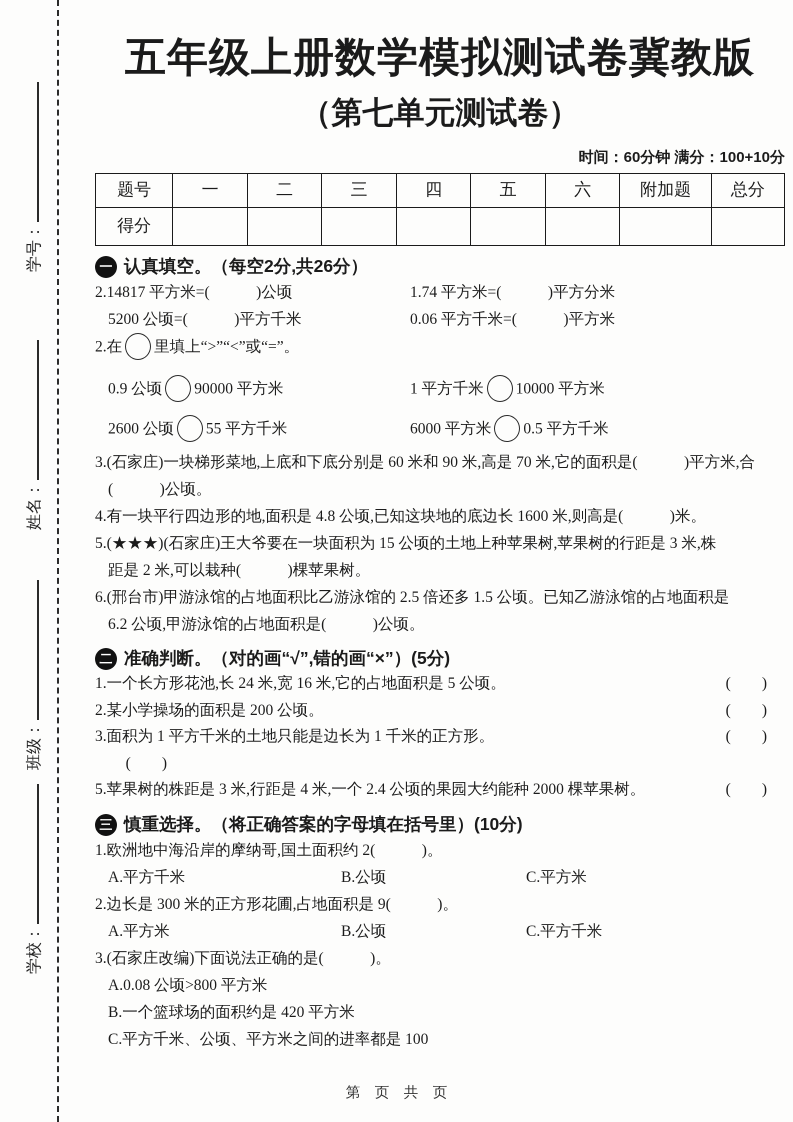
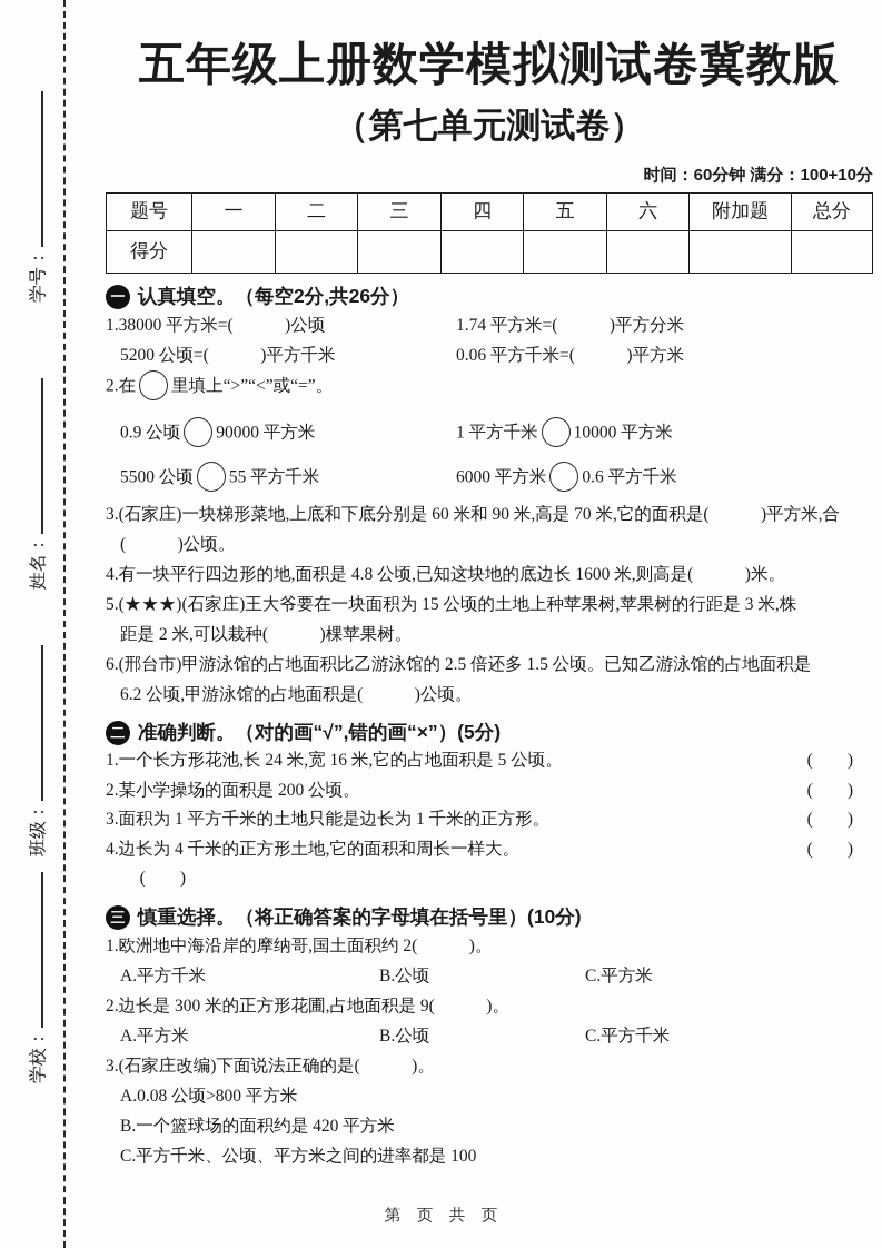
  五年级上册数学模拟测试卷冀教版
  （第七单元测试卷）
  时间：60分钟 满分：100+10分
  题号	一	二	三	四	五	六	附加题	总分
  得分
  一
  认真填空。（每空2分,共26分）
- 2.14817 平方米=( )公顷
+ 1.38000 平方米=( )公顷
  1.74 平方米=( )平方分米
  5200 公顷=( )平方千米
  0.06 平方千米=( )平方米
  2.在 里填上“>”“<”或“=”。
  0.9 公顷 90000 平方米
  1 平方千米 10000 平方米
- 2600 公顷 55 平方千米
+ 5500 公顷 55 平方千米
- 6000 平方米 0.5 平方千米
+ 6000 平方米 0.6 平方千米
  3.(石家庄)一块梯形菜地,上底和下底分别是 60 米和 90 米,高是 70 米,它的面积是( )平方米,合
  ( )公顷。
  4.有一块平行四边形的地,面积是 4.8 公顷,已知这块地的底边长 1600 米,则高是( )米。
  5.(★★★)(石家庄)王大爷要在一块面积为 15 公顷的土地上种苹果树,苹果树的行距是 3 米,株
  距是 2 米,可以栽种( )棵苹果树。
  6.(邢台市)甲游泳馆的占地面积比乙游泳馆的 2.5 倍还多 1.5 公顷。已知乙游泳馆的占地面积是
  6.2 公顷,甲游泳馆的占地面积是( )公顷。
  二
  准确判断。（对的画“√”,错的画“×”）(5分)
  1.一个长方形花池,长 24 米,宽 16 米,它的占地面积是 5 公顷。
  ( )
  2.某小学操场的面积是 200 公顷。
  ( )
  3.面积为 1 平方千米的土地只能是边长为 1 千米的正方形。
  ( )
+ 4.边长为 4 千米的正方形土地,它的面积和周长一样大。
  ( )
- 5.苹果树的株距是 3 米,行距是 4 米,一个 2.4 公顷的果园大约能种 2000 棵苹果树。
  ( )
  三
  慎重选择。（将正确答案的字母填在括号里）(10分)
  1.欧洲地中海沿岸的摩纳哥,国土面积约 2( )。
  A.平方千米
  B.公顷
  C.平方米
  2.边长是 300 米的正方形花圃,占地面积是 9( )。
  A.平方米
  B.公顷
  C.平方千米
  3.(石家庄改编)下面说法正确的是( )。
  A.0.08 公顷>800 平方米
  B.一个篮球场的面积约是 420 平方米
  C.平方千米、公顷、平方米之间的进率都是 100
  第 页 共 页
